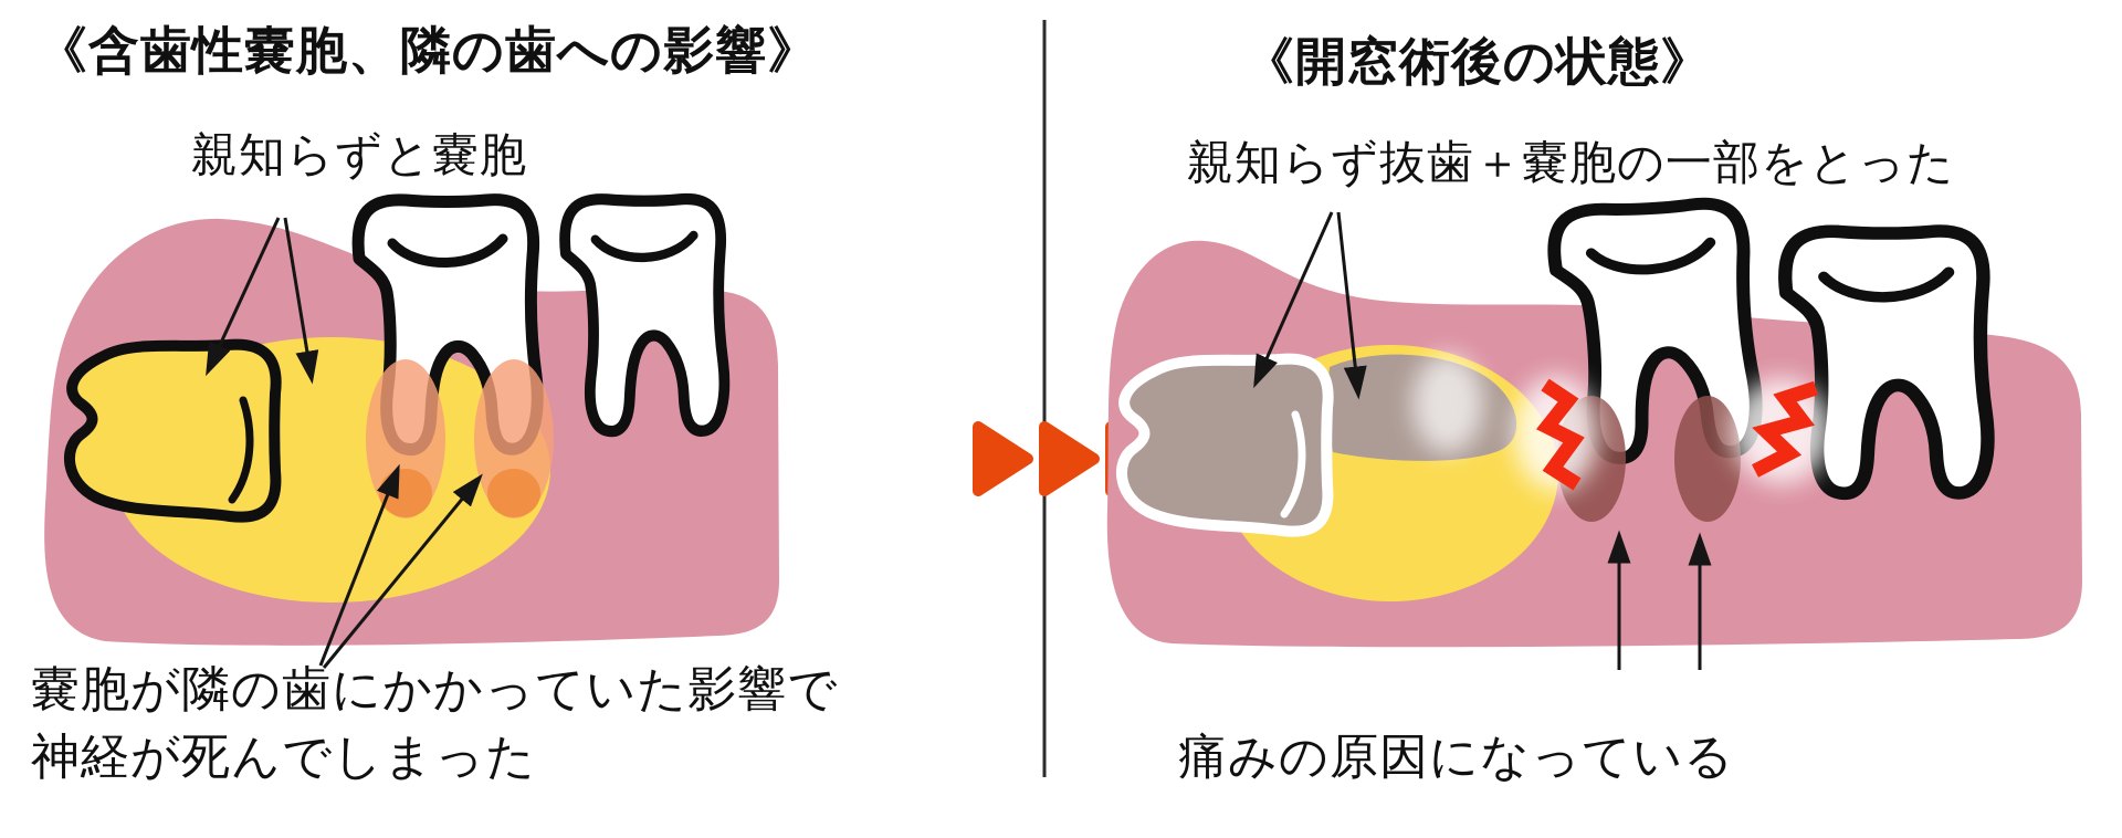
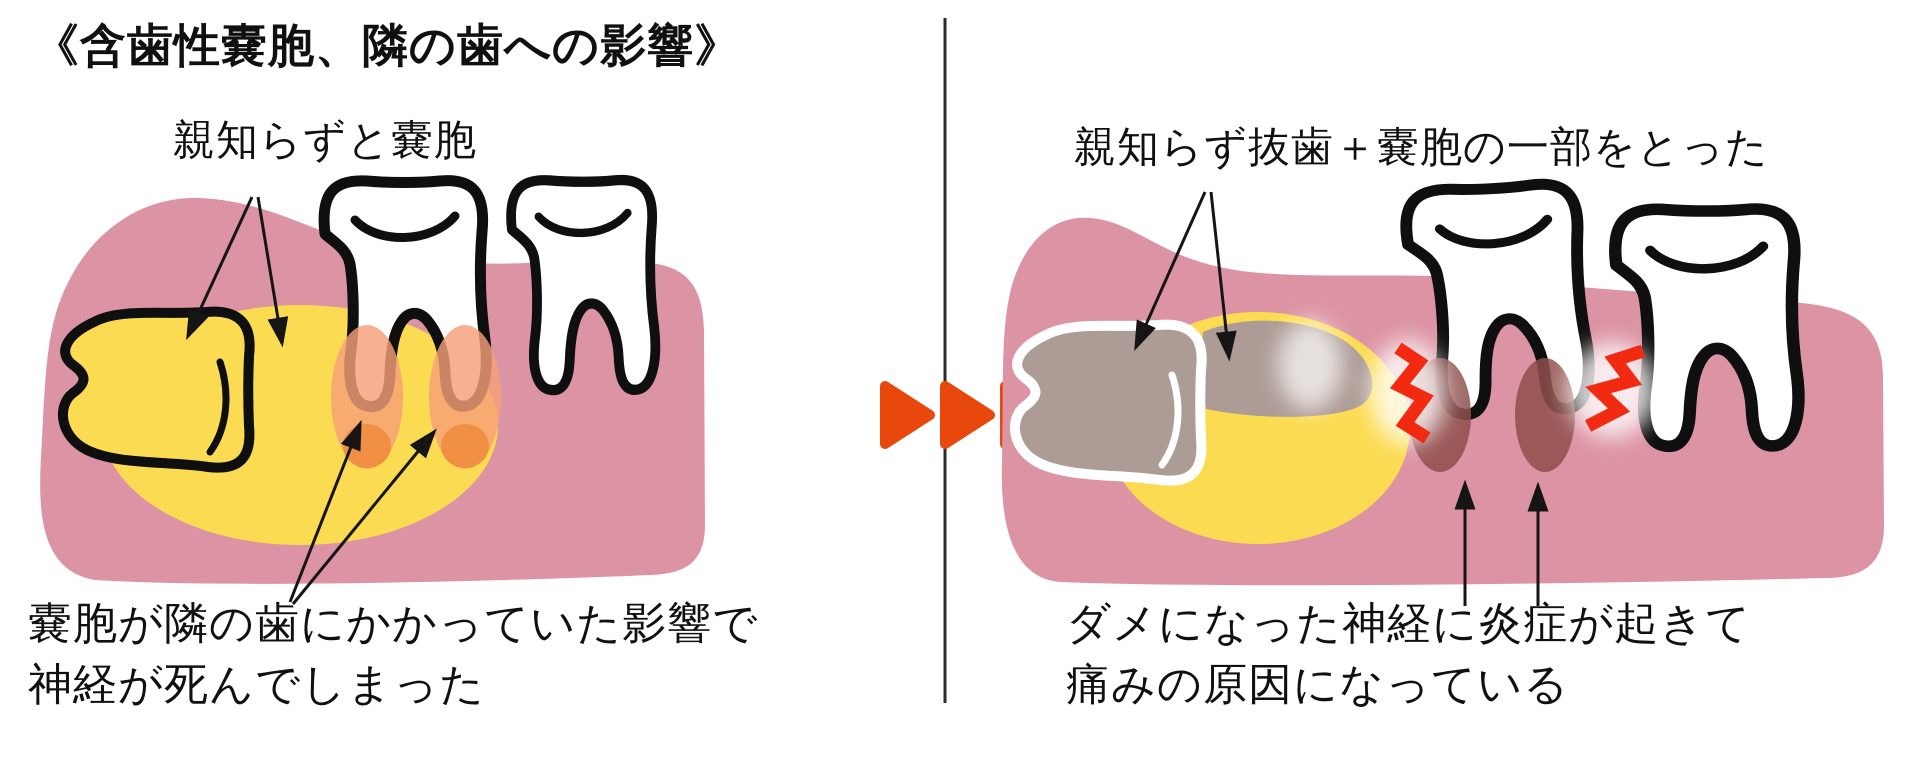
  《含歯性嚢胞、隣の歯への影響》
- 《開窓術後の状態》
  親知らずと嚢胞
  親知らず抜歯＋嚢胞の一部をとった
  嚢胞が隣の歯にかかっていた影響で
  神経が死んでしまった
+ ダメになった神経に炎症が起きて
  痛みの原因になっている
